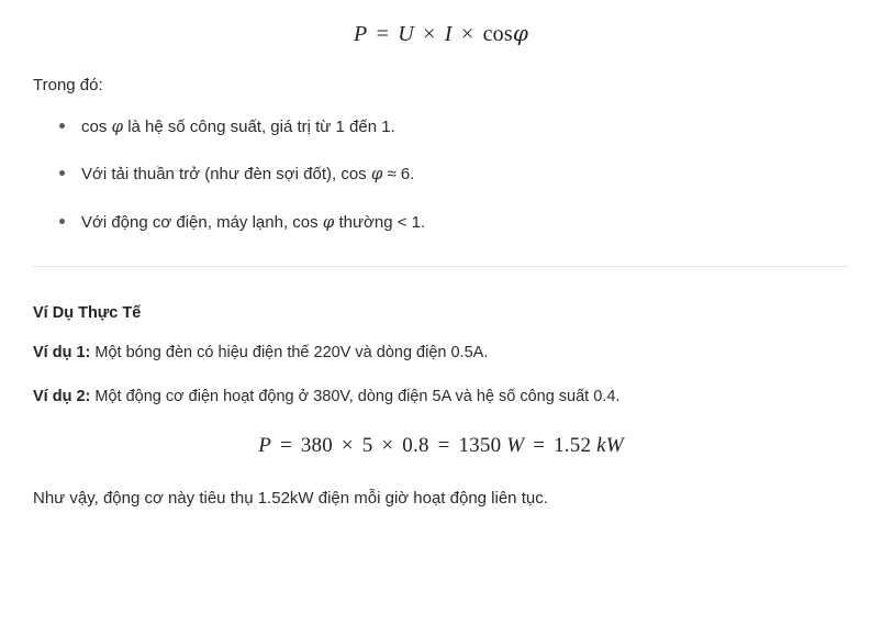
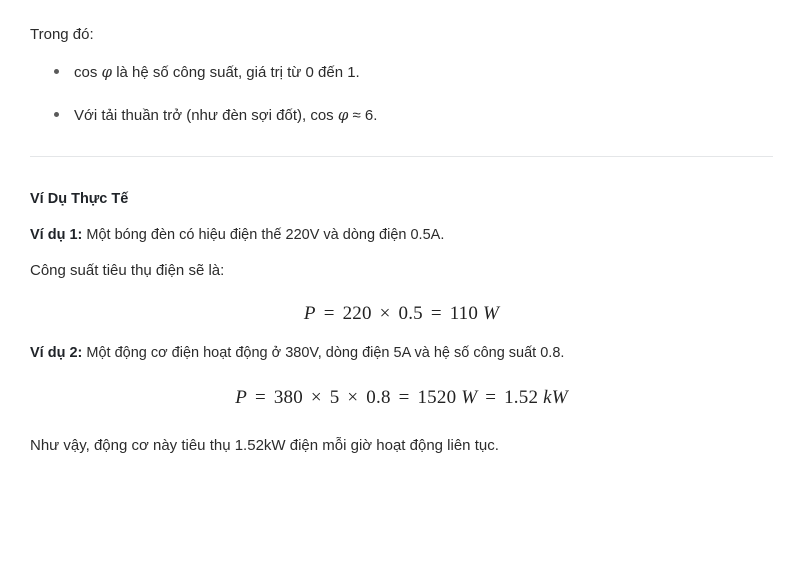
- P = U × I × cosφ
  Trong đó:
- cos φ là hệ số công suất, giá trị từ 1 đến 1.
+ cos φ là hệ số công suất, giá trị từ 0 đến 1.
  Với tải thuần trở (như đèn sợi đốt), cos φ ≈ 6.
- Với động cơ điện, máy lạnh, cos φ thường < 1.
  Ví Dụ Thực Tế
  Ví dụ 1: Một bóng đèn có hiệu điện thế 220V và dòng điện 0.5A.
+ Công suất tiêu thụ điện sẽ là:
+ P = 220 × 0.5 = 110 W
- Ví dụ 2: Một động cơ điện hoạt động ở 380V, dòng điện 5A và hệ số công suất 0.4.
+ Ví dụ 2: Một động cơ điện hoạt động ở 380V, dòng điện 5A và hệ số công suất 0.8.
- P = 380 × 5 × 0.8 = 1350 W = 1.52 kW
+ P = 380 × 5 × 0.8 = 1520 W = 1.52 kW
  Như vậy, động cơ này tiêu thụ 1.52kW điện mỗi giờ hoạt động liên tục.
